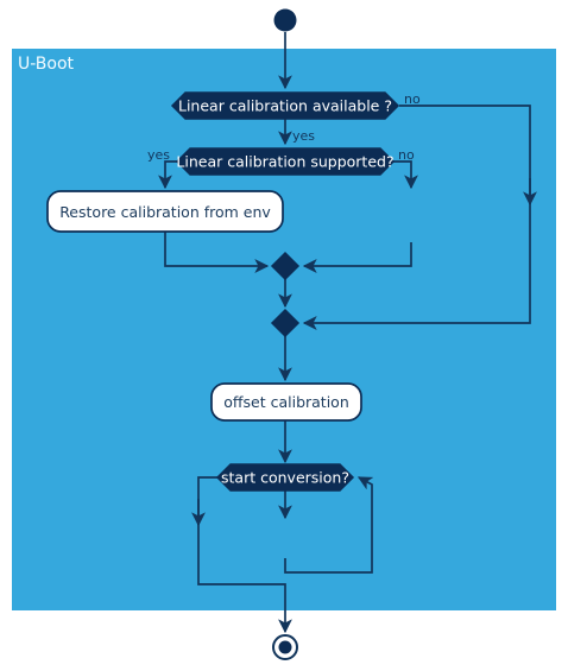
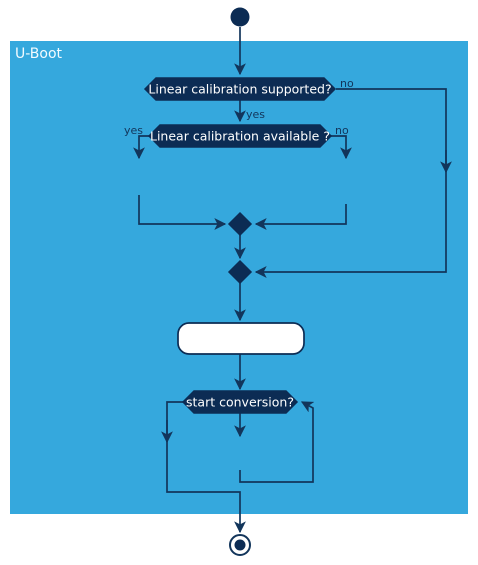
  U-Boot
- Linear calibration available ?
+ Linear calibration supported?
  yes
  no
- Linear calibration supported?
+ Linear calibration available ?
  yes
  no
- Restore calibration from env
- offset calibration
  start conversion?
